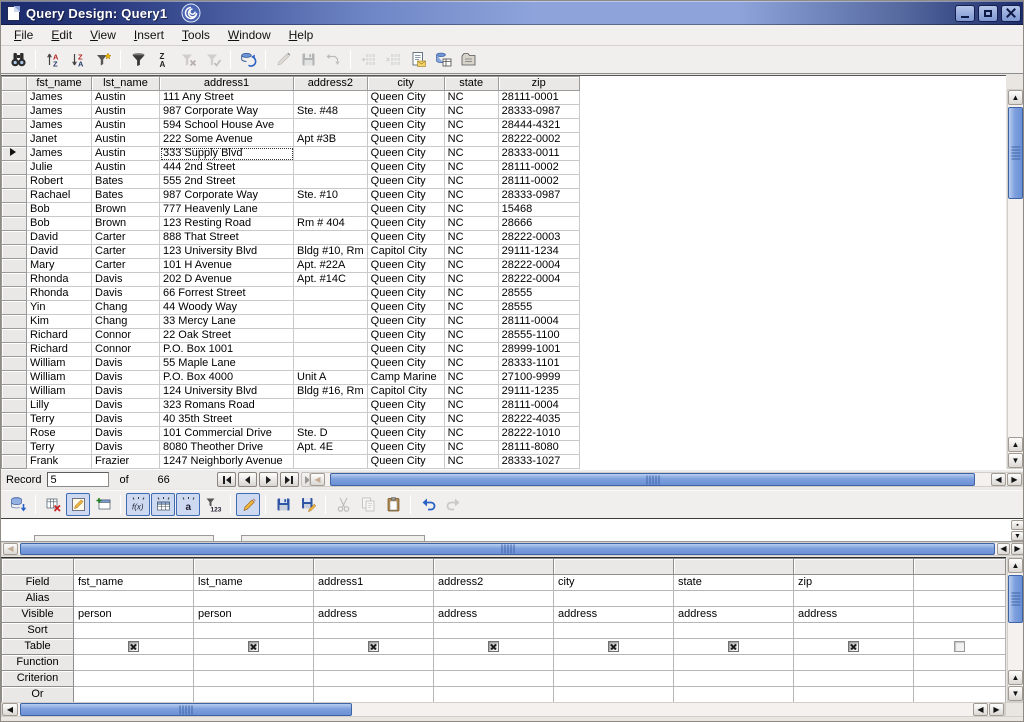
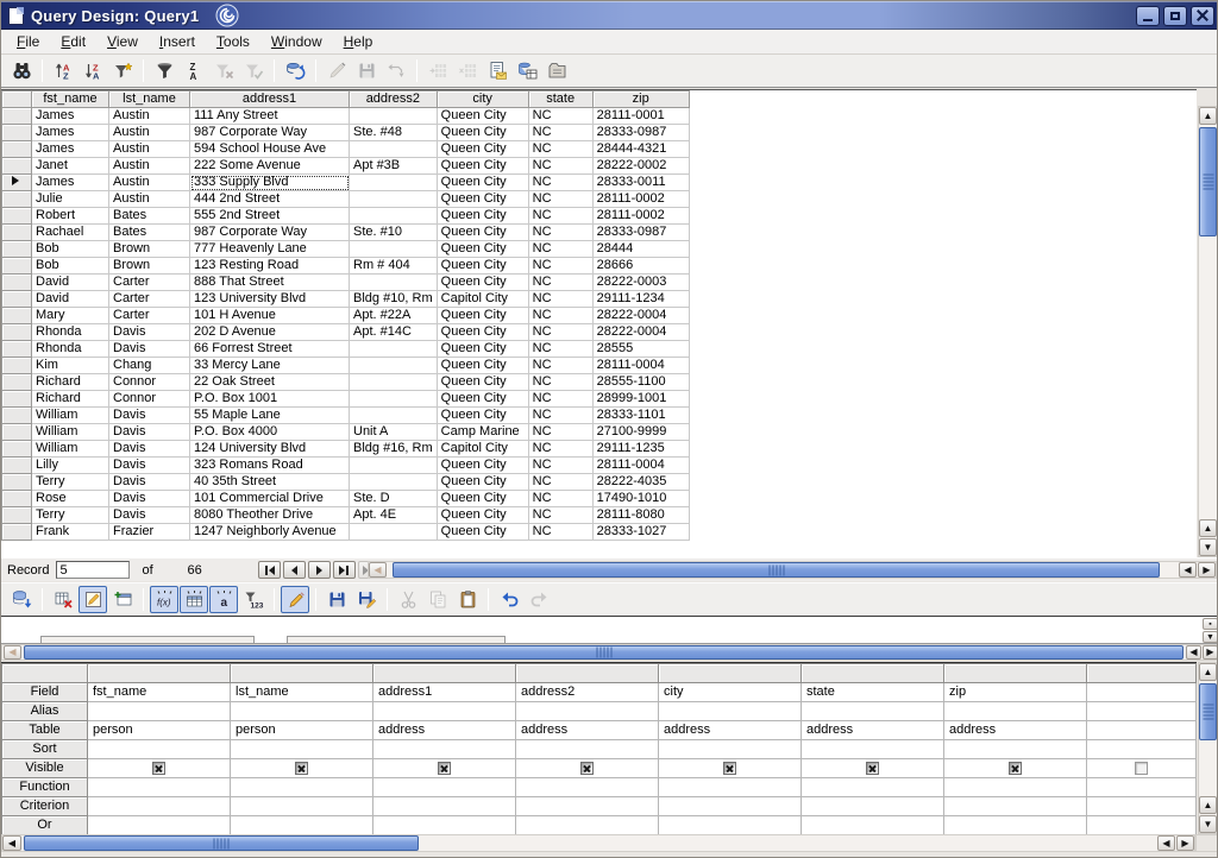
  Query Design: Query1
  File
  Edit
  View
  Insert
  Tools
  Window
  Help
  A
  Z
  Z
  A
  Z
  A
  	fst_name	lst_name	address1	address2	city	state	zip
  	James	Austin	111 Any Street		Queen City	NC	28111-0001
  	James	Austin	987 Corporate Way	Ste. #48	Queen City	NC	28333-0987
  	James	Austin	594 School House Ave		Queen City	NC	28444-4321
  	Janet	Austin	222 Some Avenue	Apt #3B	Queen City	NC	28222-0002
  	James	Austin	333 Supply Blvd		Queen City	NC	28333-0011
  	Julie	Austin	444 2nd Street		Queen City	NC	28111-0002
  	Robert	Bates	555 2nd Street		Queen City	NC	28111-0002
  	Rachael	Bates	987 Corporate Way	Ste. #10	Queen City	NC	28333-0987
- 	Bob	Brown	777 Heavenly Lane		Queen City	NC	15468
+ 	Bob	Brown	777 Heavenly Lane		Queen City	NC	28444
  	Bob	Brown	123 Resting Road	Rm # 404	Queen City	NC	28666
  	David	Carter	888 That Street		Queen City	NC	28222-0003
  	David	Carter	123 University Blvd	Bldg #10, Rm	Capitol City	NC	29111-1234
  	Mary	Carter	101 H Avenue	Apt. #22A	Queen City	NC	28222-0004
  	Rhonda	Davis	202 D Avenue	Apt. #14C	Queen City	NC	28222-0004
  	Rhonda	Davis	66 Forrest Street		Queen City	NC	28555
- 	Yin	Chang	44 Woody Way		Queen City	NC	28555
  	Kim	Chang	33 Mercy Lane		Queen City	NC	28111-0004
  	Richard	Connor	22 Oak Street		Queen City	NC	28555-1100
  	Richard	Connor	P.O. Box 1001		Queen City	NC	28999-1001
  	William	Davis	55 Maple Lane		Queen City	NC	28333-1101
  	William	Davis	P.O. Box 4000	Unit A	Camp Marine	NC	27100-9999
  	William	Davis	124 University Blvd	Bldg #16, Rm	Capitol City	NC	29111-1235
  	Lilly	Davis	323 Romans Road		Queen City	NC	28111-0004
  	Terry	Davis	40 35th Street		Queen City	NC	28222-4035
- 	Rose	Davis	101 Commercial Drive	Ste. D	Queen City	NC	28222-1010
+ 	Rose	Davis	101 Commercial Drive	Ste. D	Queen City	NC	17490-1010
  	Terry	Davis	8080 Theother Drive	Apt. 4E	Queen City	NC	28111-8080
  	Frank	Frazier	1247 Neighborly Avenue		Queen City	NC	28333-1027
  ▲
  ▲
  ▼
  Record
  5
  of
  66
  ◀
  ◀
  ▶
  f(x)
  a
  ◀
  ◀
  ▶
  Field	fst_name	lst_name	address1	address2	city	state	zip
  Alias
- Visible	person	person	address	address	address	address	address
+ Table	person	person	address	address	address	address	address
  Sort
- Table
+ Visible
  Function
  Criterion
  Or
  ▲
  ▲
  ▼
  ◀
  ◀
  ▶
